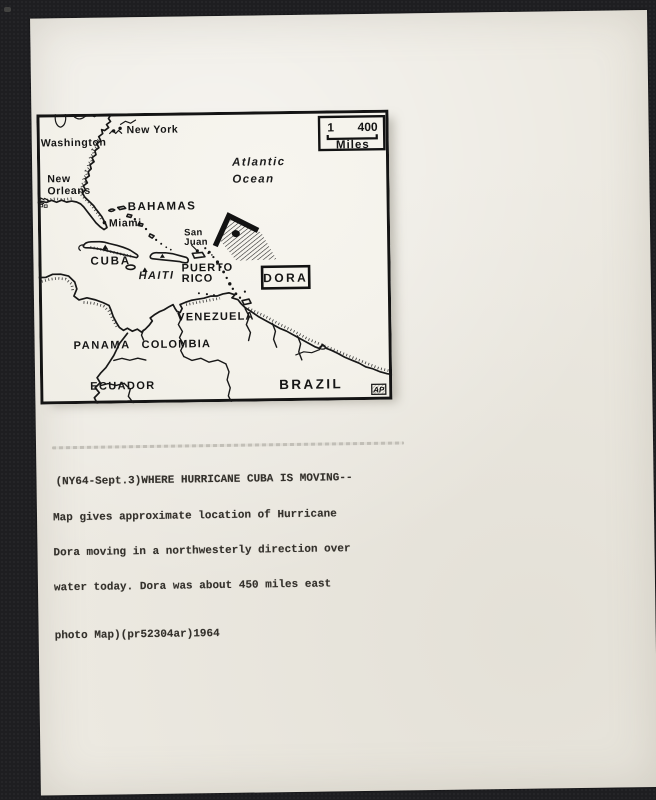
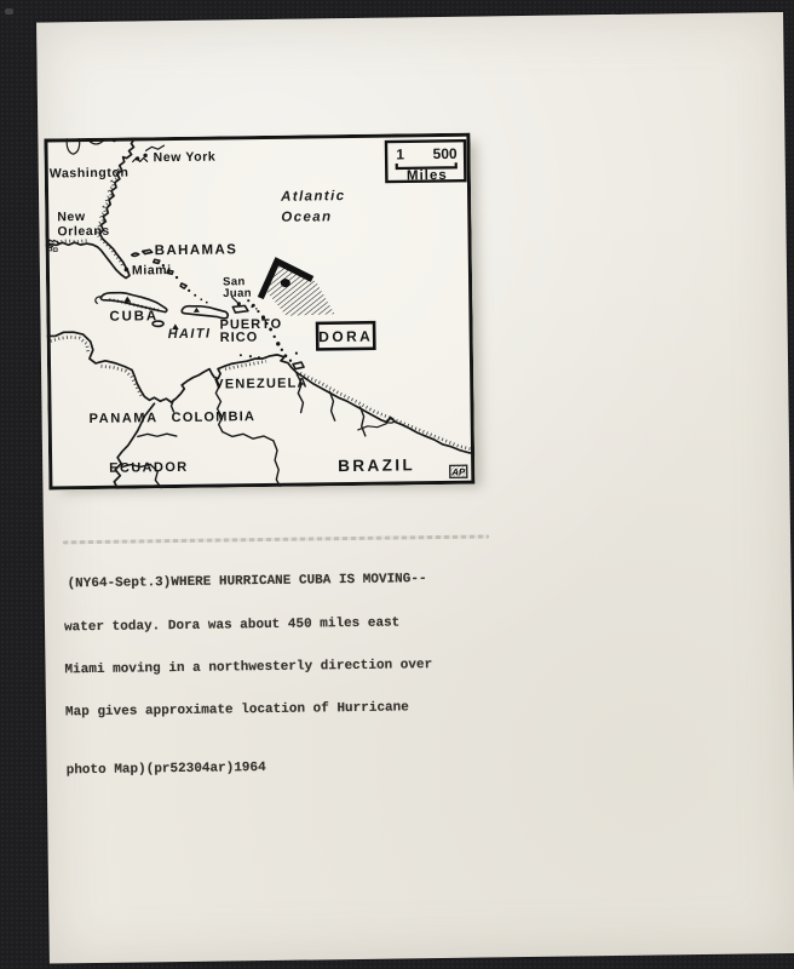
  DORA
  1
- 400
+ 500
  Miles
  New York
  Washington
  New
  Orleans
  BAHAMAS
  Miami
  CUBA
  HAITI
  San
  Juan
  PUERTO
  RICO
  Atlantic
  Ocean
  VENEZUELA
  PANAMA
  COLOMBIA
  ECUADOR
  BRAZIL
  AP
  (NY64-Sept.3)WHERE HURRICANE CUBA IS MOVING--
- Map gives approximate location of Hurricane
+ water today. Dora was about 450 miles east
- Dora moving in a northwesterly direction over
+ Miami moving in a northwesterly direction over
- water today. Dora was about 450 miles east
+ Map gives approximate location of Hurricane
  photo Map)(pr52304ar)1964
